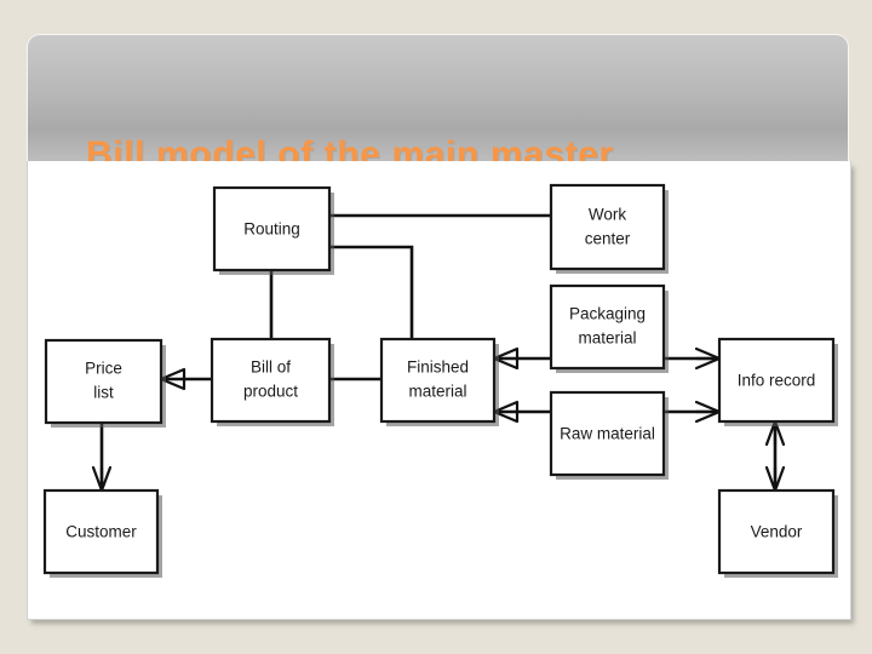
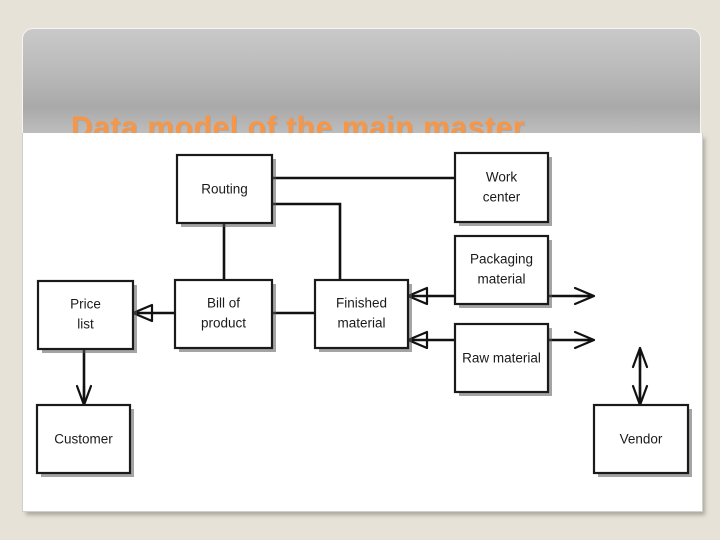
- Bill model of the main master
+ Data model of the main master
  Routing
  Work
  center
  Packaging
  material
  Price
  list
  Bill of
  product
  Finished
  material
- Info record
  Raw material
  Customer
  Vendor
